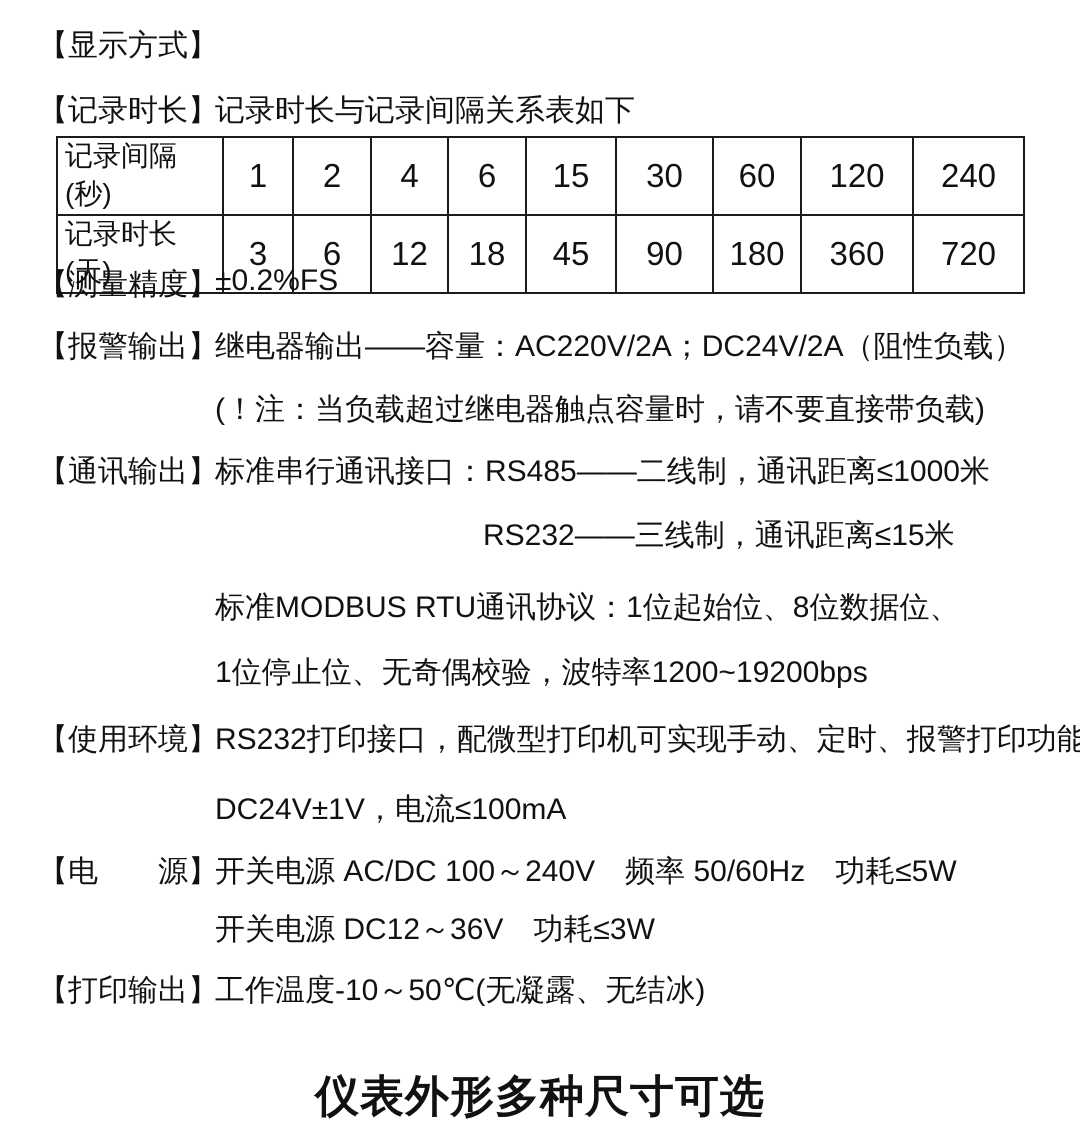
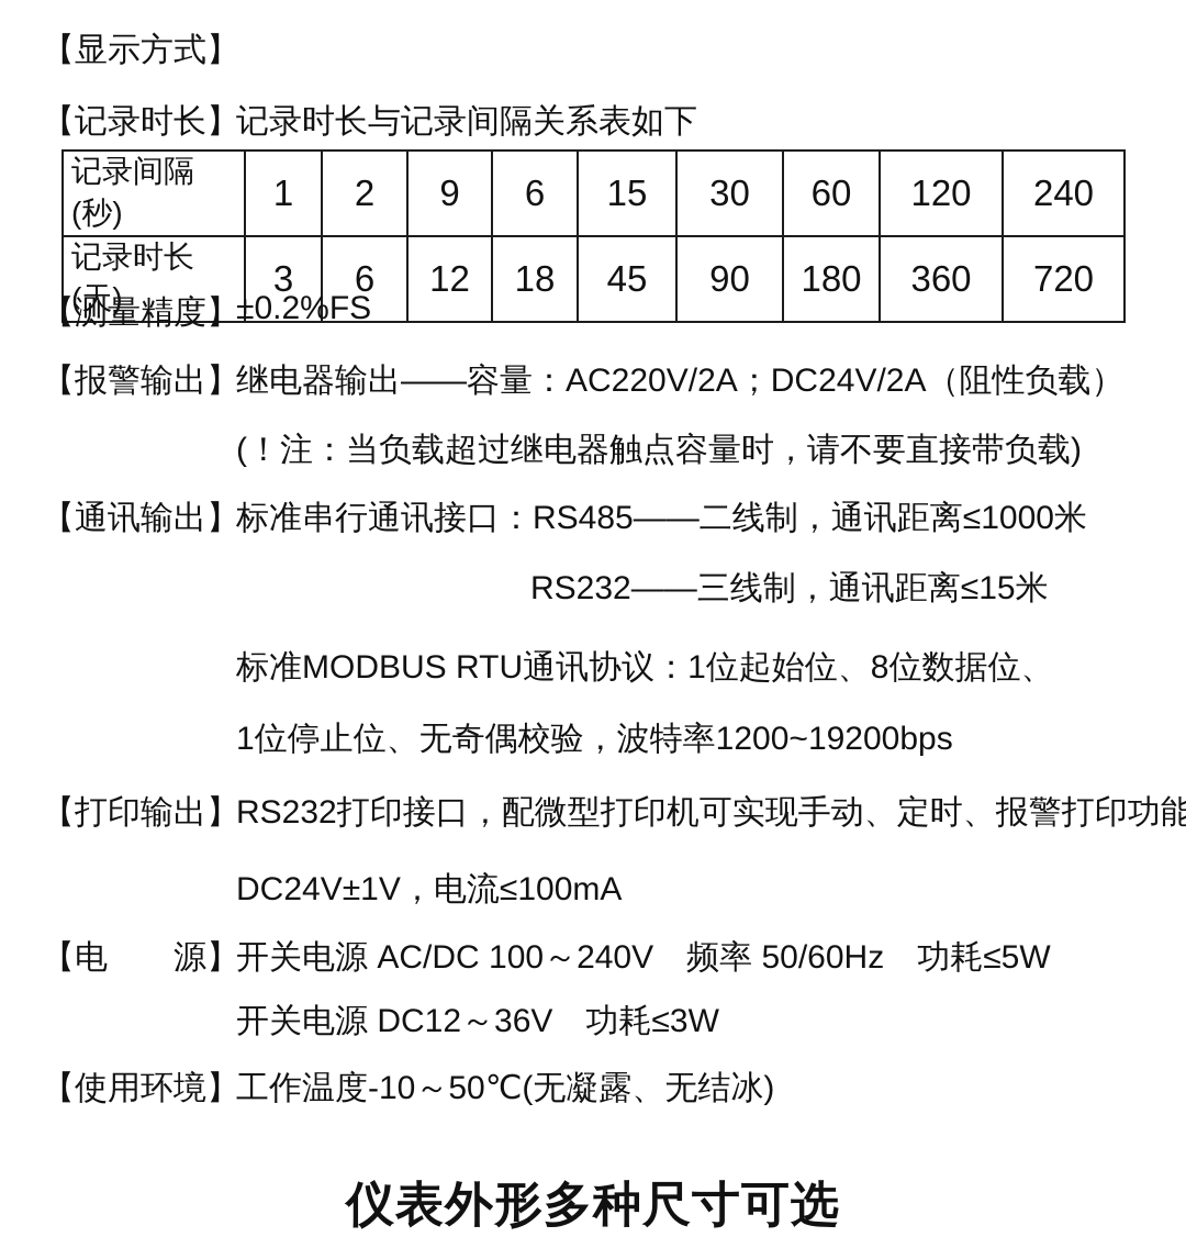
  【显示方式】
  【记录时长】
  记录时长与记录间隔关系表如下
- 记录间隔(秒)	1	2	4	6	15	30	60	120	240
+ 记录间隔(秒)	1	2	9	6	15	30	60	120	240
  记录时长(天)	3	6	12	18	45	90	180	360	720
  【测量精度】
  ±0.2%FS
  【报警输出】
  继电器输出——容量：AC220V/2A；DC24V/2A（阻性负载）
  (！注：当负载超过继电器触点容量时，请不要直接带负载)
  【通讯输出】
  标准串行通讯接口：RS485——二线制，通讯距离≤1000米
  RS232——三线制，通讯距离≤15米
  标准MODBUS RTU通讯协议：1位起始位、8位数据位、
  1位停止位、无奇偶校验，波特率1200~19200bps
- 【使用环境】
+ 【打印输出】
  RS232打印接口，配微型打印机可实现手动、定时、报警打印功能
  DC24V±1V，电流≤100mA
  【电 源】
  开关电源 AC/DC 100～240V 频率 50/60Hz 功耗≤5W
  开关电源 DC12～36V 功耗≤3W
- 【打印输出】
+ 【使用环境】
  工作温度-10～50℃(无凝露、无结冰)
  仪表外形多种尺寸可选
